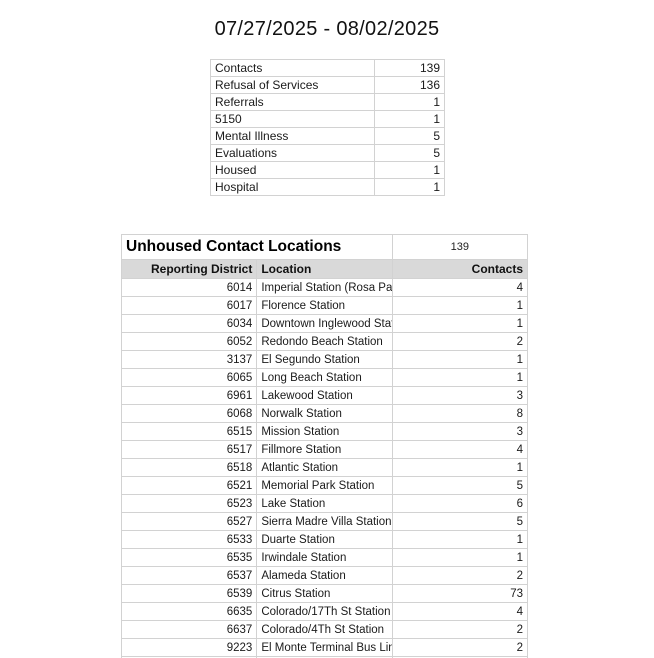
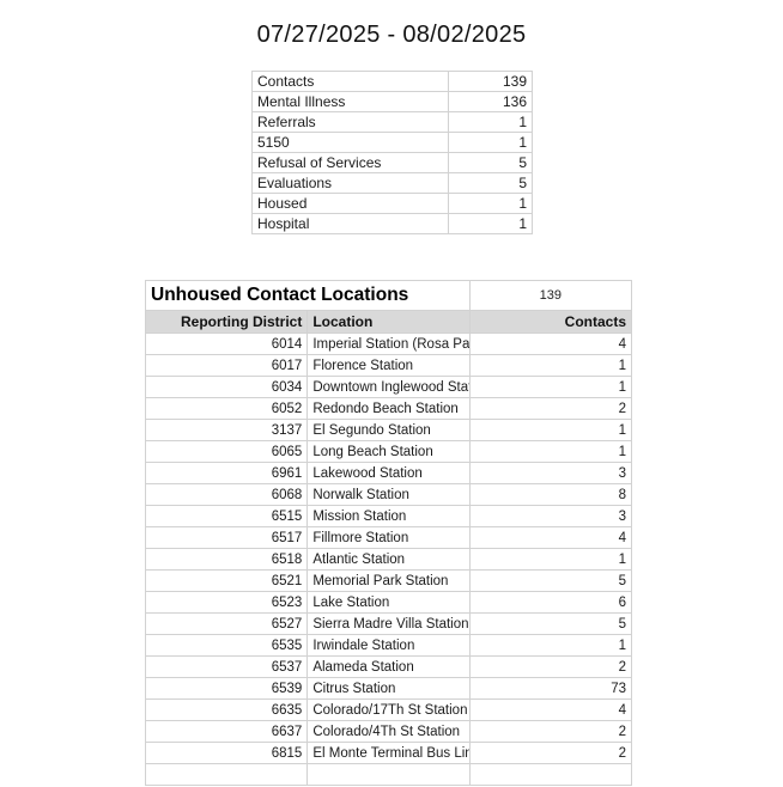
  07/27/2025 - 08/02/2025
  Contacts	139
- Refusal of Services	136
+ Mental Illness	136
  Referrals	1
  5150	1
- Mental Illness	5
+ Refusal of Services	5
  Evaluations	5
  Housed	1
  Hospital	1
  Unhoused Contact Locations	139
  Reporting District	Location	Contacts
  6014	Imperial Station (Rosa Pa	4
  6017	Florence Station	1
  6034	Downtown Inglewood Sta	1
  6052	Redondo Beach Station	2
  3137	El Segundo Station	1
  6065	Long Beach Station	1
  6961	Lakewood Station	3
  6068	Norwalk Station	8
  6515	Mission Station	3
  6517	Fillmore Station	4
  6518	Atlantic Station	1
  6521	Memorial Park Station	5
  6523	Lake Station	6
  6527	Sierra Madre Villa Station	5
- 6533	Duarte Station	1
  6535	Irwindale Station	1
  6537	Alameda Station	2
  6539	Citrus Station	73
  6635	Colorado/17Th St Station	4
  6637	Colorado/4Th St Station	2
- 9223	El Monte Terminal Bus Lin	2
+ 6815	El Monte Terminal Bus Lin	2
